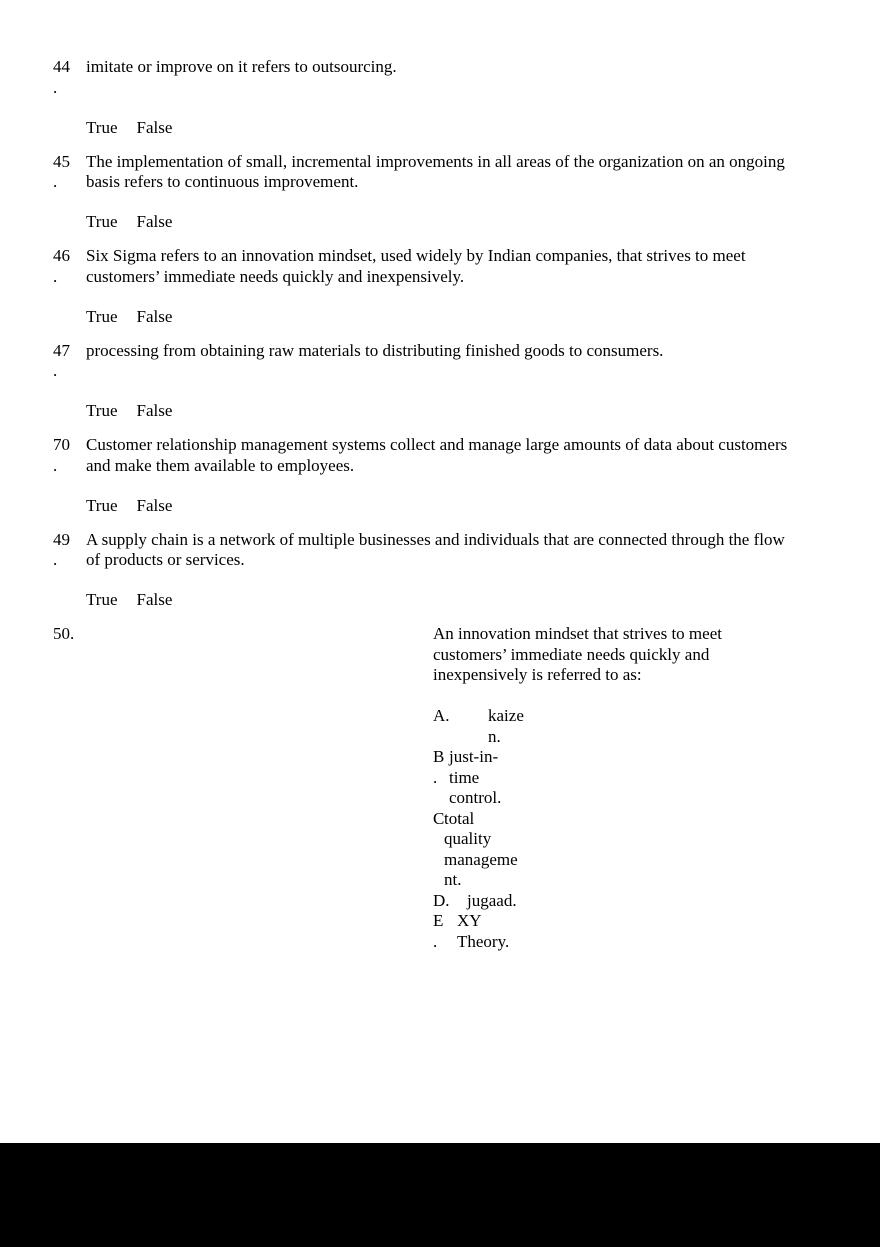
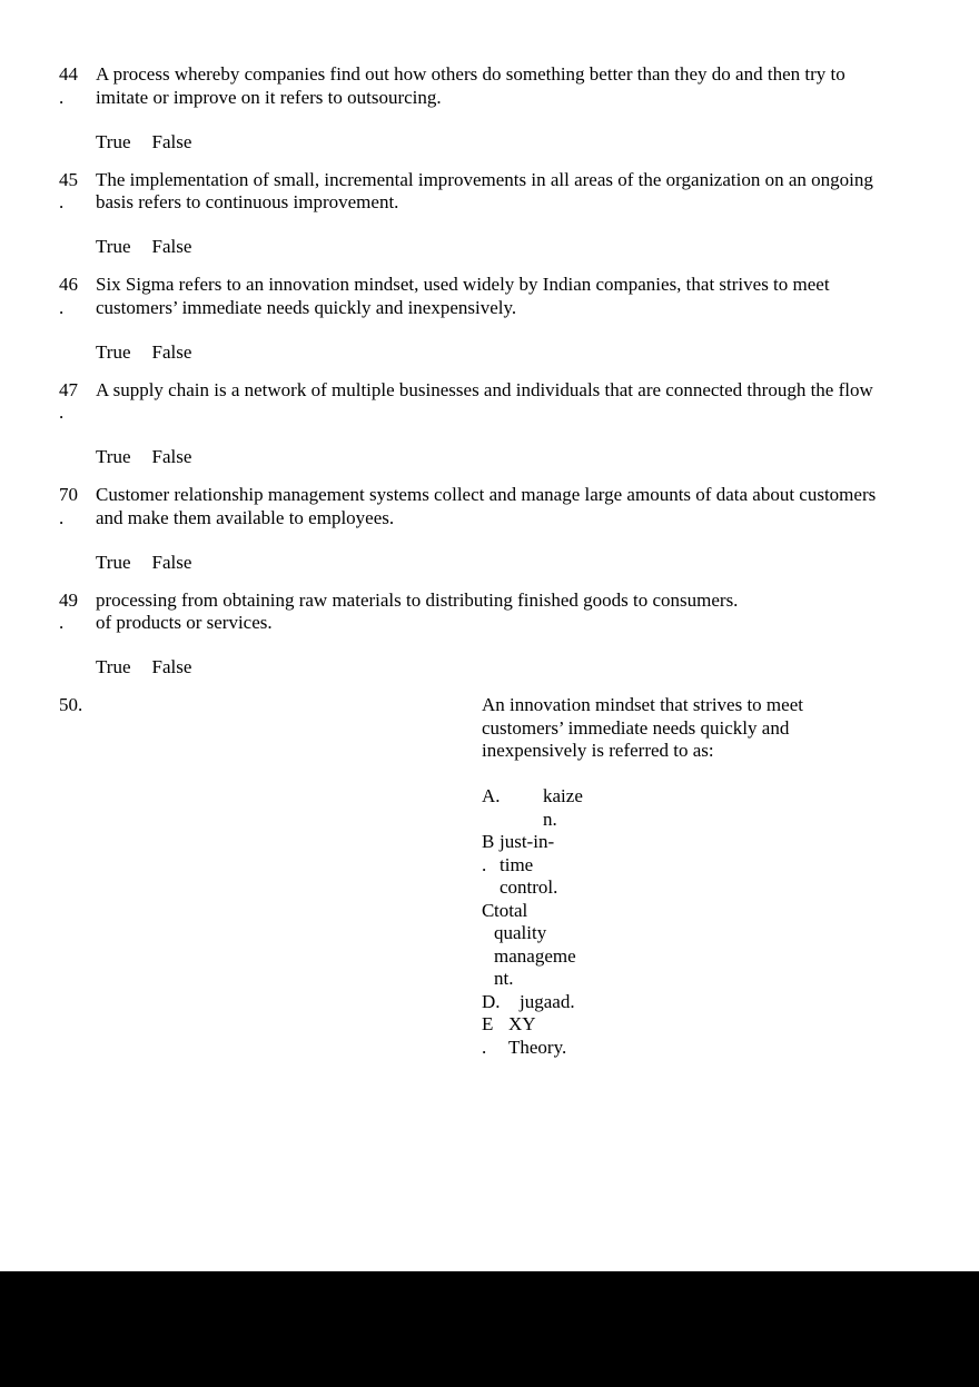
  44
  .
+ A process whereby companies find out how others do something better than they do and then try to
  imitate or improve on it refers to outsourcing.
  True
  False
  45
  .
  The implementation of small, incremental improvements in all areas of the organization on an ongoing
  basis refers to continuous improvement.
  True
  False
  46
  .
  Six Sigma refers to an innovation mindset, used widely by Indian companies, that strives to meet
  customers’ immediate needs quickly and inexpensively.
  True
  False
  47
  .
- processing from obtaining raw materials to distributing finished goods to consumers.
+ A supply chain is a network of multiple businesses and individuals that are connected through the flow
  True
  False
  70
  .
  Customer relationship management systems collect and manage large amounts of data about customers
  and make them available to employees.
  True
  False
  49
  .
- A supply chain is a network of multiple businesses and individuals that are connected through the flow
+ processing from obtaining raw materials to distributing finished goods to consumers.
  of products or services.
  True
  False
  50.
  An innovation mindset that strives to meet
  customers’ immediate needs quickly and
  inexpensively is referred to as:
  A.
  kaize
  n.
  B
  .
  just-in-
  time
  control.
  C
  total
  quality
  manageme
  nt.
  D.
  jugaad.
  E
  .
  XY
  Theory.
